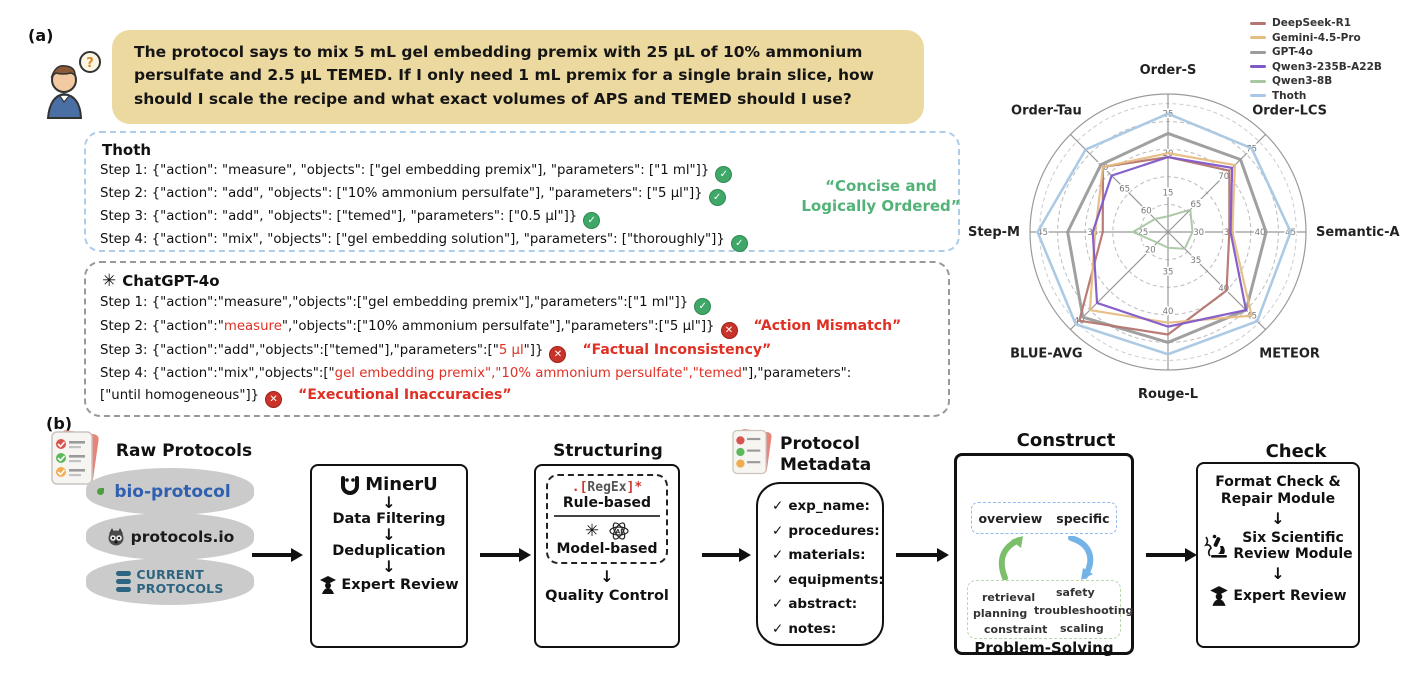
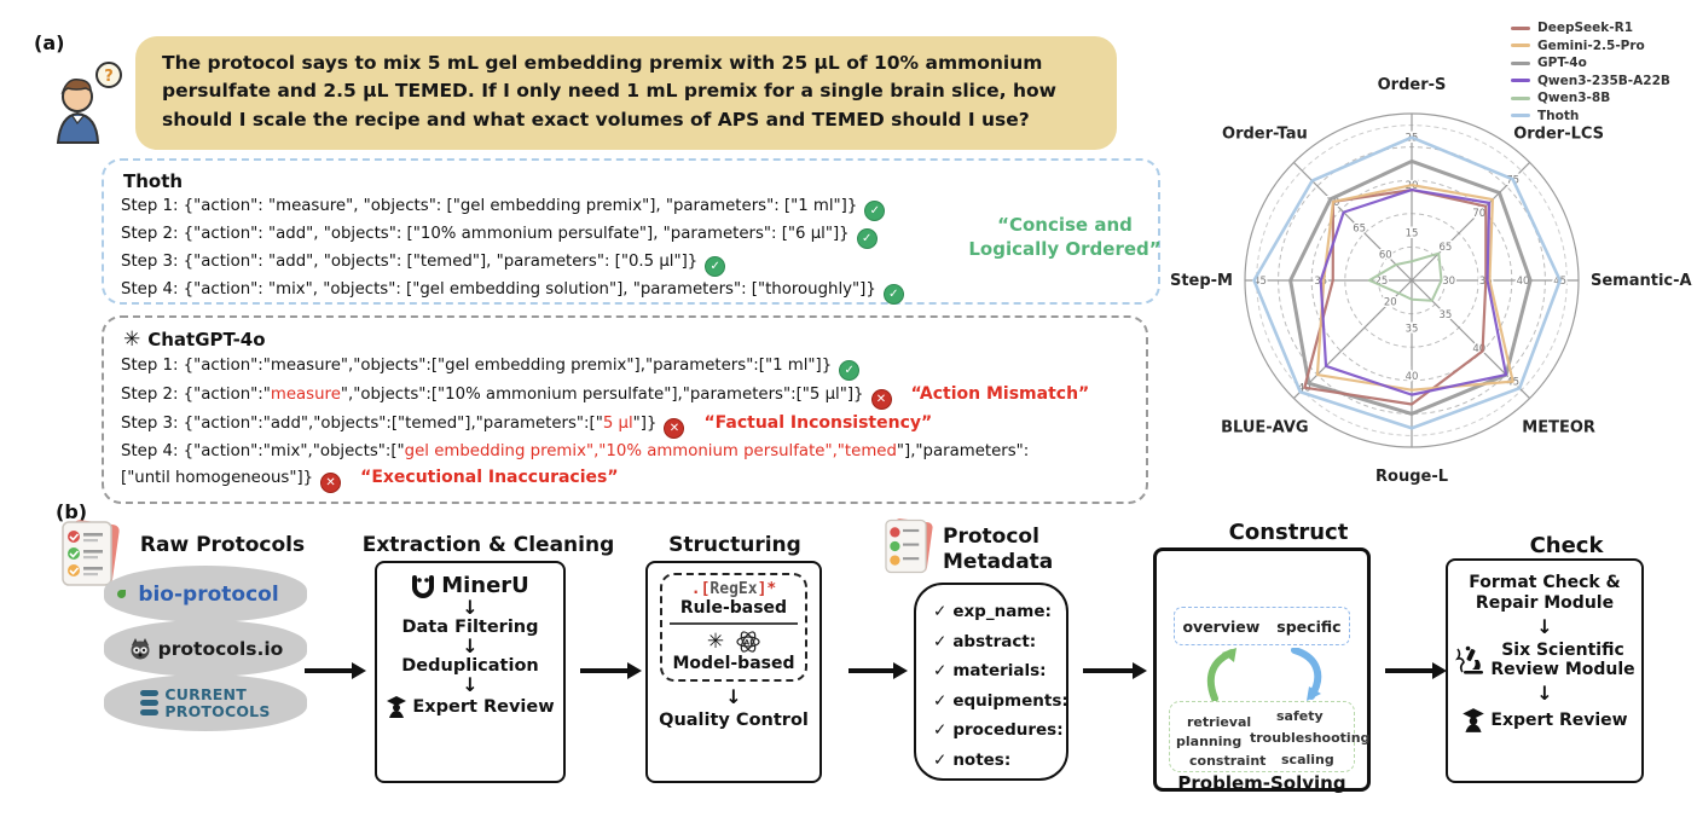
  (a)
  ?
  The protocol says to mix 5 mL gel embedding premix with 25 μL of 10% ammonium persulfate and 2.5 μL TEMED. If I only need 1 mL premix for a single brain slice, how should I scale the recipe and what exact volumes of APS and TEMED should I use?
  Thoth
  Step 1: {"action": "measure", "objects": ["gel embedding premix"], "parameters": ["1 ml"]} ✓
- Step 2: {"action": "add", "objects": ["10% ammonium persulfate"], "parameters": ["5 μl"]} ✓
+ Step 2: {"action": "add", "objects": ["10% ammonium persulfate"], "parameters": ["6 μl"]} ✓
  Step 3: {"action": "add", "objects": ["temed"], "parameters": ["0.5 μl"]} ✓
  Step 4: {"action": "mix", "objects": ["gel embedding solution"], "parameters": ["thoroughly"]} ✓
  “Concise and
  Logically Ordered”
  ✳
  ChatGPT-4o
  Step 1: {"action":"measure","objects":["gel embedding premix"],"parameters":["1 ml"]} ✓
  Step 2: {"action":"measure","objects":["10% ammonium persulfate"],"parameters":["5 μl"]} ✕ “Action Mismatch”
  Step 3: {"action":"add","objects":["temed"],"parameters":["5 μl"]} ✕ “Factual Inconsistency”
  Step 4: {"action":"mix","objects":["gel embedding premix","10% ammonium persulfate","temed"],"parameters":
  ["until homogeneous"]} ✕ “Executional Inaccuracies”
  Order-S
  15
  Order-LCS
  65
  70
  75
  Semantic-A
  30
  40
  45
  METEOR
  35
  Rouge-L
  35
  40
  BLUE-AVG
  20
  Step-M
  25
  45
  Order-Tau
  60
  65
  DeepSeek-R1
- Gemini-4.5-Pro
+ Gemini-2.5-Pro
  GPT-4o
  Qwen3-235B-A22B
  Qwen3-8B
  Thoth
  (b)
  Raw Protocols
  bio-protocol
  protocols.io
  CURRENT
  PROTOCOLS
+ Extraction & Cleaning
  MinerU
  ↓
  Data Filtering
  ↓
  Deduplication
  ↓
  Expert Review
  Structuring
  .[RegEx]*
  Rule-based
  ✳
  Model-based
  ↓
  Quality Control
  Protocol
  Metadata
  ✓ exp_name:
- ✓ procedures:
+ ✓ abstract:
  ✓ materials:
  ✓ equipments:
- ✓ abstract:
+ ✓ procedures:
  ✓ notes:
  Construct
  overview
  specific
  retrieval
  planning
  constraint
  safety
  troubleshooting
  scaling
  Problem-Solving
  Check
  Format Check &
  Repair Module
  ↓
  Six Scientific
  Review Module
  ↓
  Expert Review
